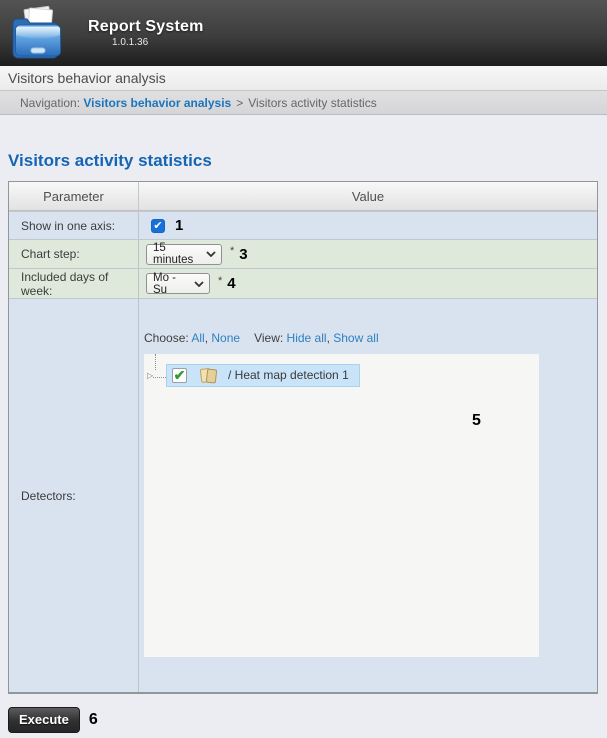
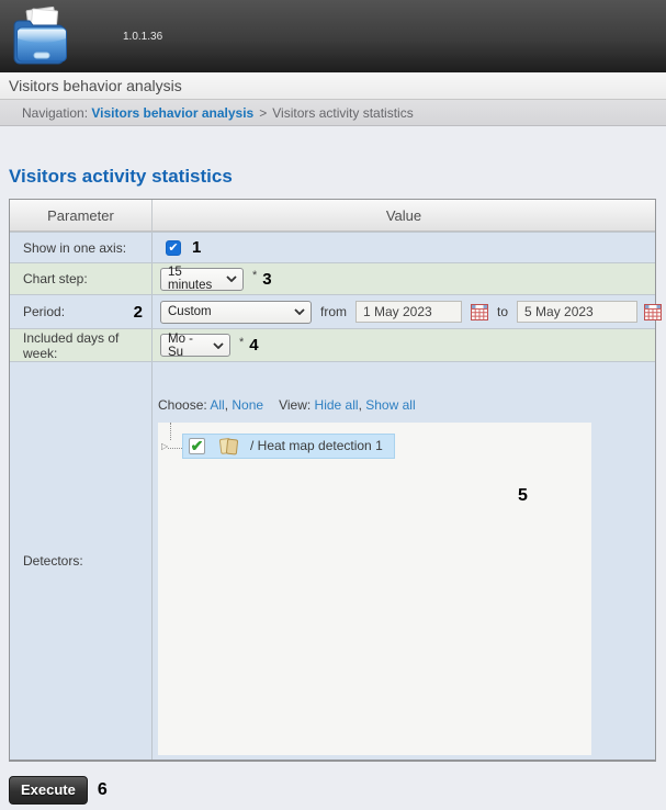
- Report System
  1.0.1.36
  Visitors behavior analysis
  Navigation:
  Visitors behavior analysis
  >
  Visitors activity statistics
  Visitors activity statistics
  Parameter
  Value
  Show in one axis:
  ✔
  1
  Chart step:
  15 minutes
  *
  3
+ Period:
+ 2
+ Custom
+ from
+ 1 May 2023
+ to
+ 5 May 2023
  Included days of week:
  Mo - Su
  *
  4
  Detectors:
  Choose: All, None View: Hide all, Show all
  ▷
  ✔
  / Heat map detection 1
  5
  Execute
  6
